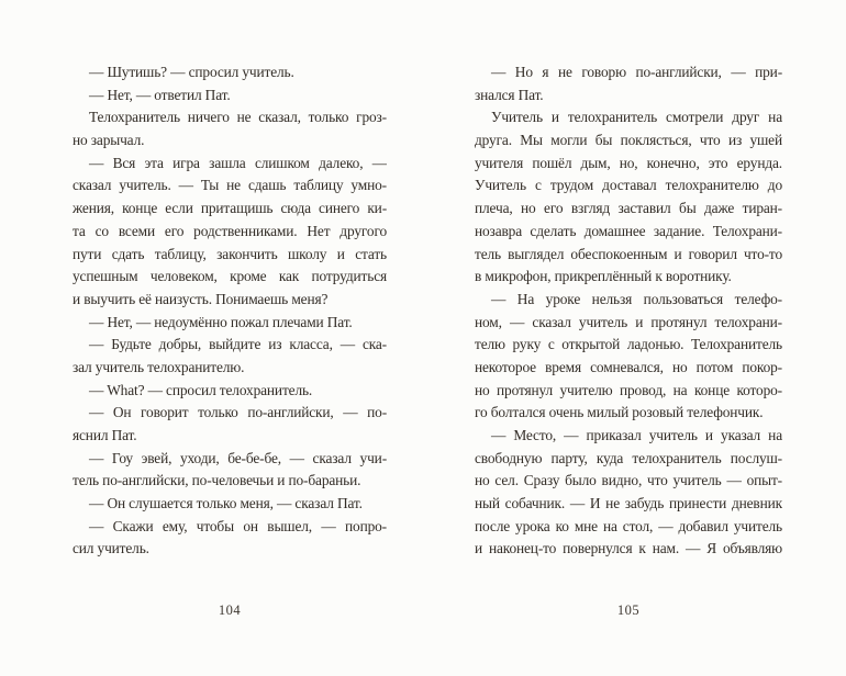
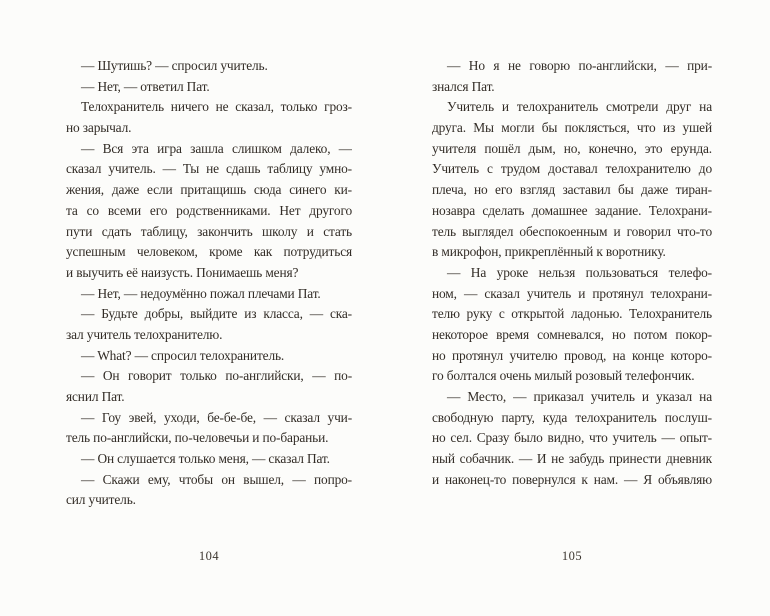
  — Шутишь? — спросил учитель.
  — Нет, — ответил Пат.
  Телохранитель ничего не сказал, только гроз-
  но зарычал.
  — Вся эта игра зашла слишком далеко, —
  сказал учитель. — Ты не сдашь таблицу умно-
- жения, конце если притащишь сюда синего ки-
+ жения, даже если притащишь сюда синего ки-
  та со всеми его родственниками. Нет другого
  пути сдать таблицу, закончить школу и стать
  успешным человеком, кроме как потрудиться
  и выучить её наизусть. Понимаешь меня?
  — Нет, — недоумённо пожал плечами Пат.
  — Будьте добры, выйдите из класса, — ска-
  зал учитель телохранителю.
  — What? — спросил телохранитель.
  — Он говорит только по-английски, — по-
  яснил Пат.
  — Гоу эвей, уходи, бе-бе-бе, — сказал учи-
  тель по-английски, по-человечьи и по-бараньи.
  — Он слушается только меня, — сказал Пат.
  — Скажи ему, чтобы он вышел, — попро-
  сил учитель.
  — Но я не говорю по-английски, — при-
  знался Пат.
  Учитель и телохранитель смотрели друг на
  друга. Мы могли бы поклясться, что из ушей
  учителя пошёл дым, но, конечно, это ерунда.
  Учитель с трудом доставал телохранителю до
  плеча, но его взгляд заставил бы даже тиран-
  нозавра сделать домашнее задание. Телохрани-
  тель выглядел обеспокоенным и говорил что-то
  в микрофон, прикреплённый к воротнику.
  — На уроке нельзя пользоваться телефо-
  ном, — сказал учитель и протянул телохрани-
  телю руку с открытой ладонью. Телохранитель
  некоторое время сомневался, но потом покор-
  но протянул учителю провод, на конце которо-
  го болтался очень милый розовый телефончик.
  — Место, — приказал учитель и указал на
  свободную парту, куда телохранитель послуш-
  но сел. Сразу было видно, что учитель — опыт-
  ный собачник. — И не забудь принести дневник
- после урока ко мне на стол, — добавил учитель
  и наконец-то повернулся к нам. — Я объявляю
  104
  105
